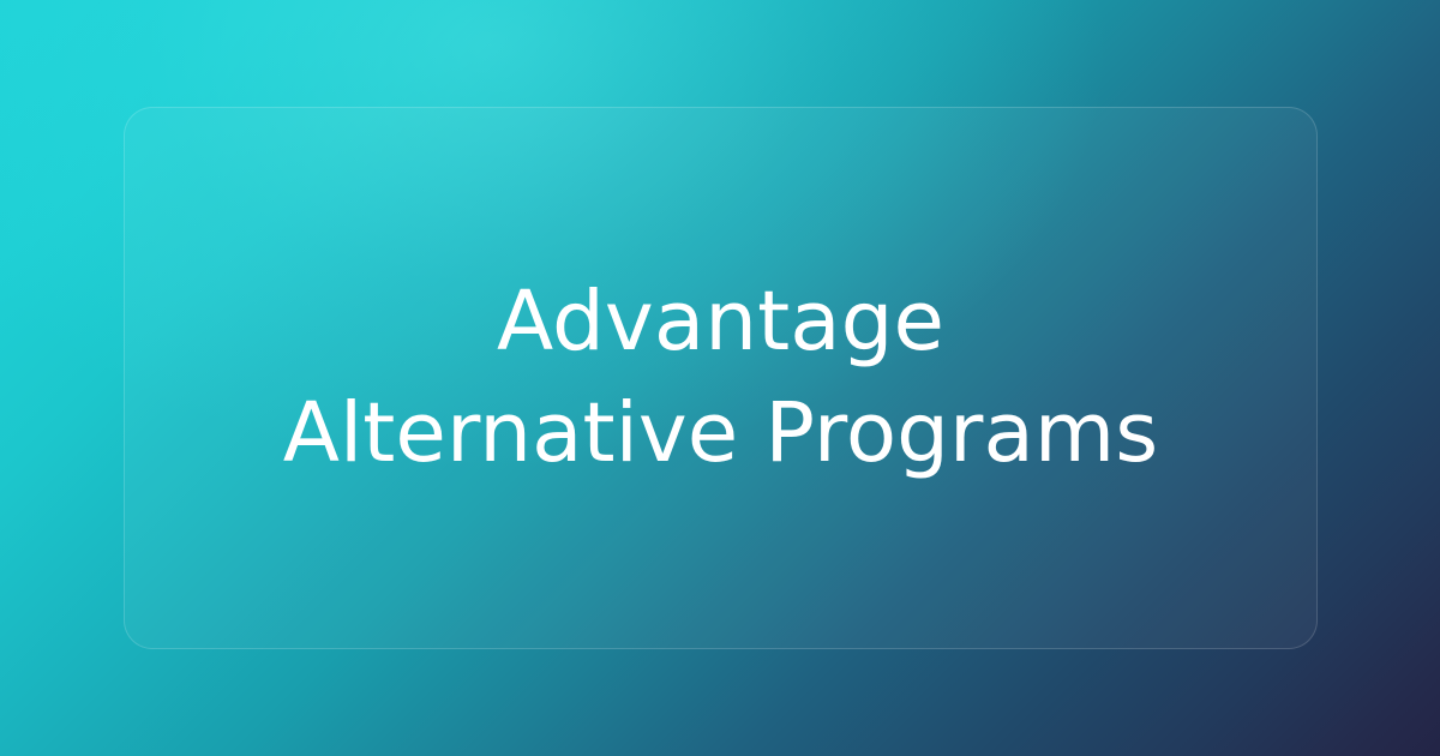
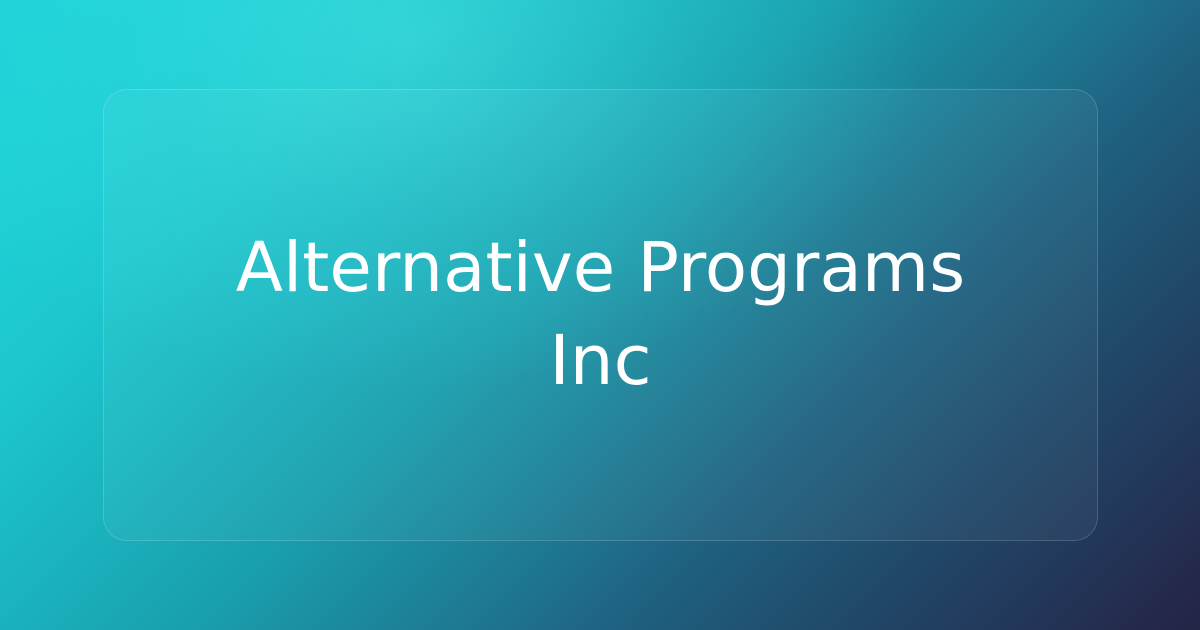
- Advantage
  Alternative Programs
+ Inc
